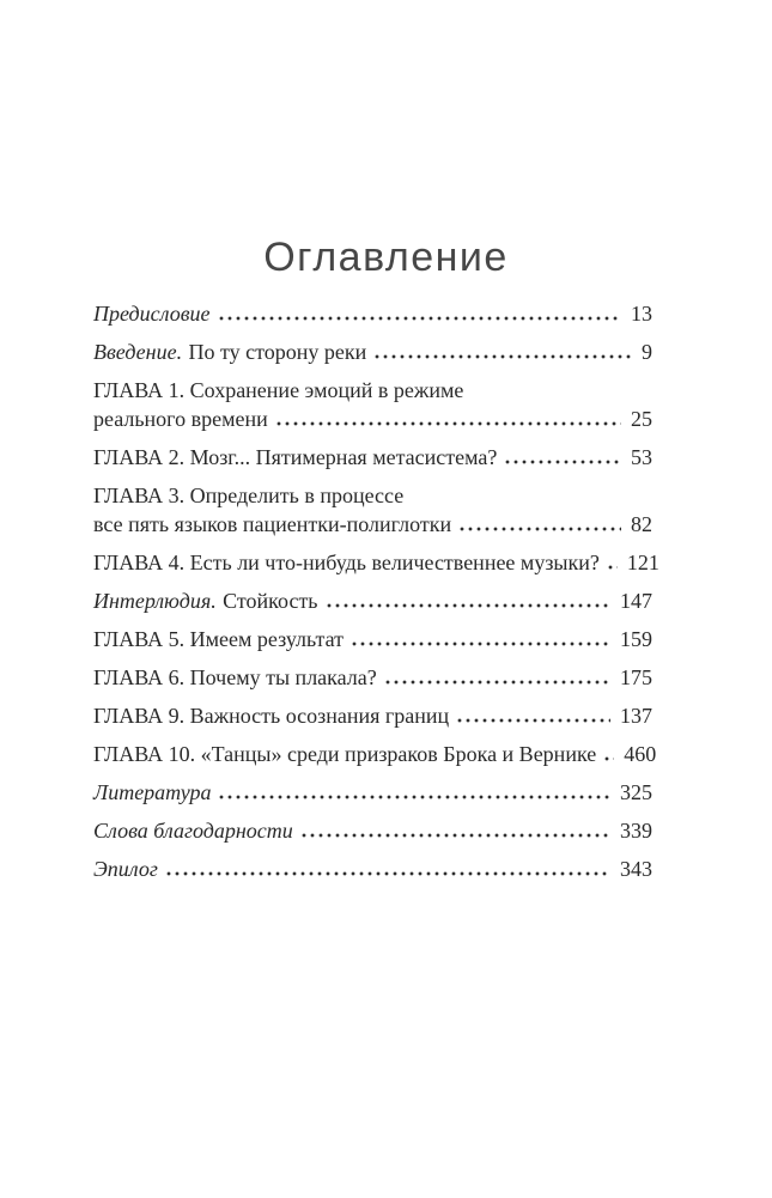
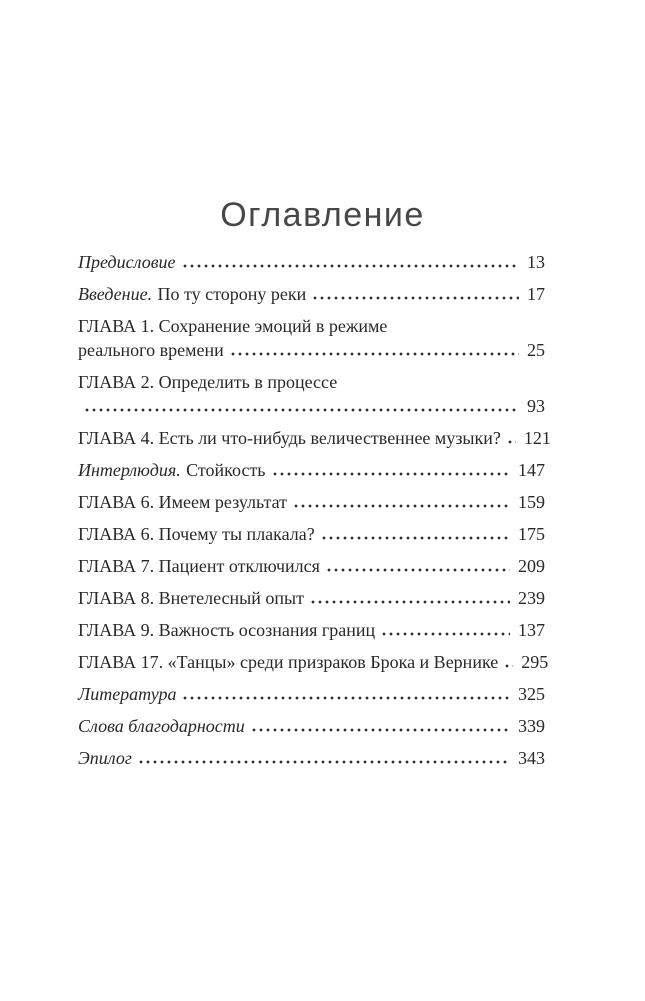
  Оглавление
  Предисловие
  13
  Введение.
  По ту сторону реки
- 9
+ 17
  ГЛАВА 1. Сохранение эмоций в режиме
  реального времени
  25
- ГЛАВА 2. Мозг... Пятимерная метасистема?
- 53
- ГЛАВА 3. Определить в процессе
+ ГЛАВА 2. Определить в процессе
- все пять языков пациентки-полиглотки
- 82
+ 93
  ГЛАВА 4. Есть ли что-нибудь величественнее музыки?
  121
  Интерлюдия.
  Стойкость
  147
- ГЛАВА 5. Имеем результат
+ ГЛАВА 6. Имеем результат
  159
  ГЛАВА 6. Почему ты плакала?
  175
+ ГЛАВА 7. Пациент отключился
+ 209
+ ГЛАВА 8. Внетелесный опыт
+ 239
  ГЛАВА 9. Важность осознания границ
  137
- ГЛАВА 10. «Танцы» среди призраков Брока и Вернике
+ ГЛАВА 17. «Танцы» среди призраков Брока и Вернике
- 460
+ 295
  Литература
  325
  Слова благодарности
  339
  Эпилог
  343
